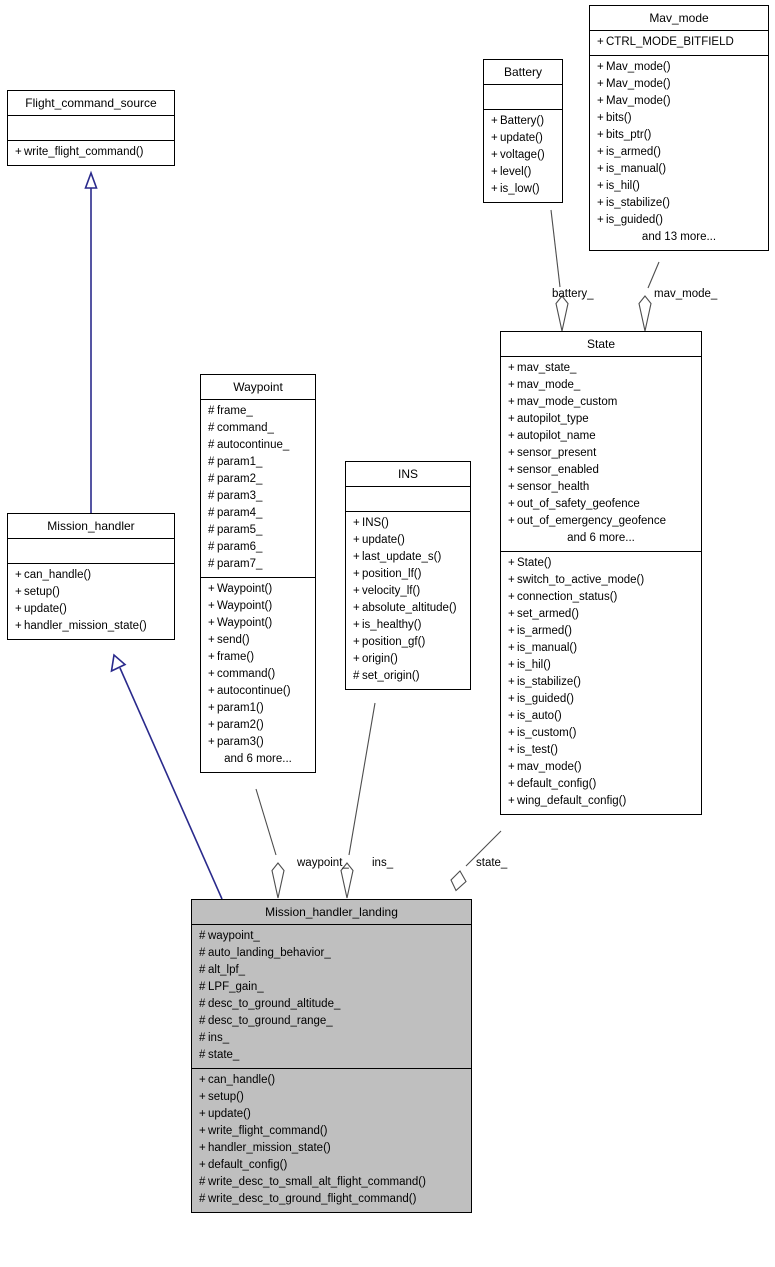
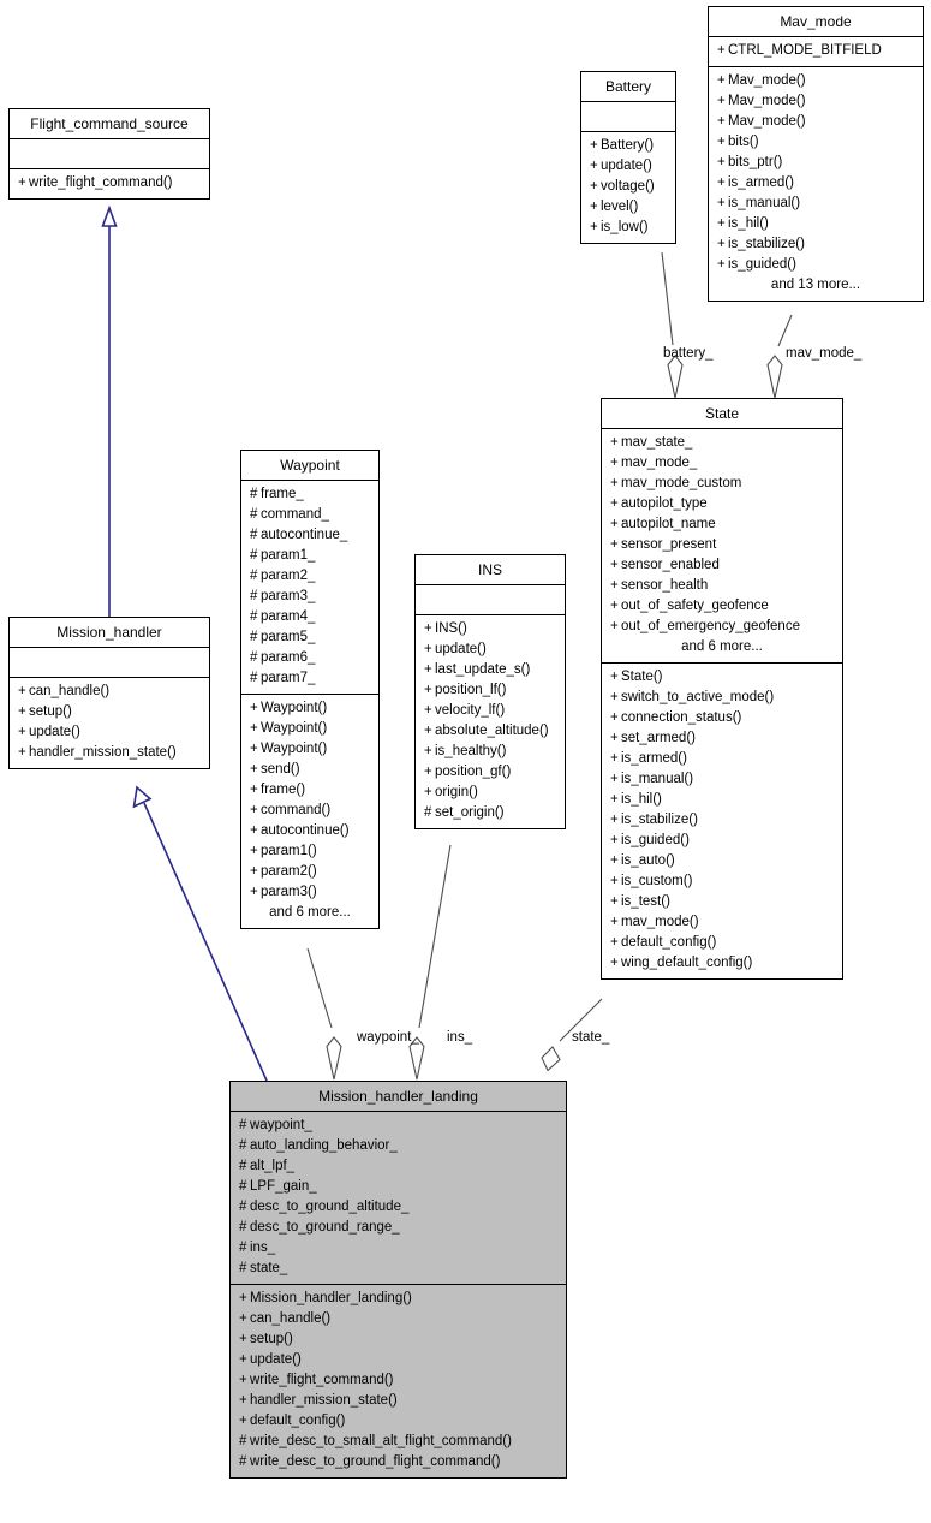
  Flight_command_source
  + write_flight_command()
  Mission_handler
  + can_handle()
  + setup()
  + update()
  + handler_mission_state()
  Waypoint
  # frame_
  # command_
  # autocontinue_
  # param1_
  # param2_
  # param3_
  # param4_
  # param5_
  # param6_
  # param7_
  + Waypoint()
  + Waypoint()
  + Waypoint()
  + send()
  + frame()
  + command()
  + autocontinue()
  + param1()
  + param2()
  + param3()
  and 6 more...
  INS
  + INS()
  + update()
  + last_update_s()
  + position_lf()
  + velocity_lf()
  + absolute_altitude()
  + is_healthy()
  + position_gf()
  + origin()
  # set_origin()
  Battery
  + Battery()
  + update()
  + voltage()
  + level()
  + is_low()
  Mav_mode
  + CTRL_MODE_BITFIELD
  + Mav_mode()
  + Mav_mode()
  + Mav_mode()
  + bits()
  + bits_ptr()
  + is_armed()
  + is_manual()
  + is_hil()
  + is_stabilize()
  + is_guided()
  and 13 more...
  State
  + mav_state_
  + mav_mode_
  + mav_mode_custom
  + autopilot_type
  + autopilot_name
  + sensor_present
  + sensor_enabled
  + sensor_health
  + out_of_safety_geofence
  + out_of_emergency_geofence
  and 6 more...
  + State()
  + switch_to_active_mode()
  + connection_status()
  + set_armed()
  + is_armed()
  + is_manual()
  + is_hil()
  + is_stabilize()
  + is_guided()
  + is_auto()
  + is_custom()
  + is_test()
  + mav_mode()
  + default_config()
  + wing_default_config()
  Mission_handler_landing
  # waypoint_
  # auto_landing_behavior_
  # alt_lpf_
  # LPF_gain_
  # desc_to_ground_altitude_
  # desc_to_ground_range_
  # ins_
  # state_
+ + Mission_handler_landing()
  + can_handle()
  + setup()
  + update()
  + write_flight_command()
  + handler_mission_state()
  + default_config()
  # write_desc_to_small_alt_flight_command()
  # write_desc_to_ground_flight_command()
  battery_
  mav_mode_
  waypoint_
  ins_
  state_
